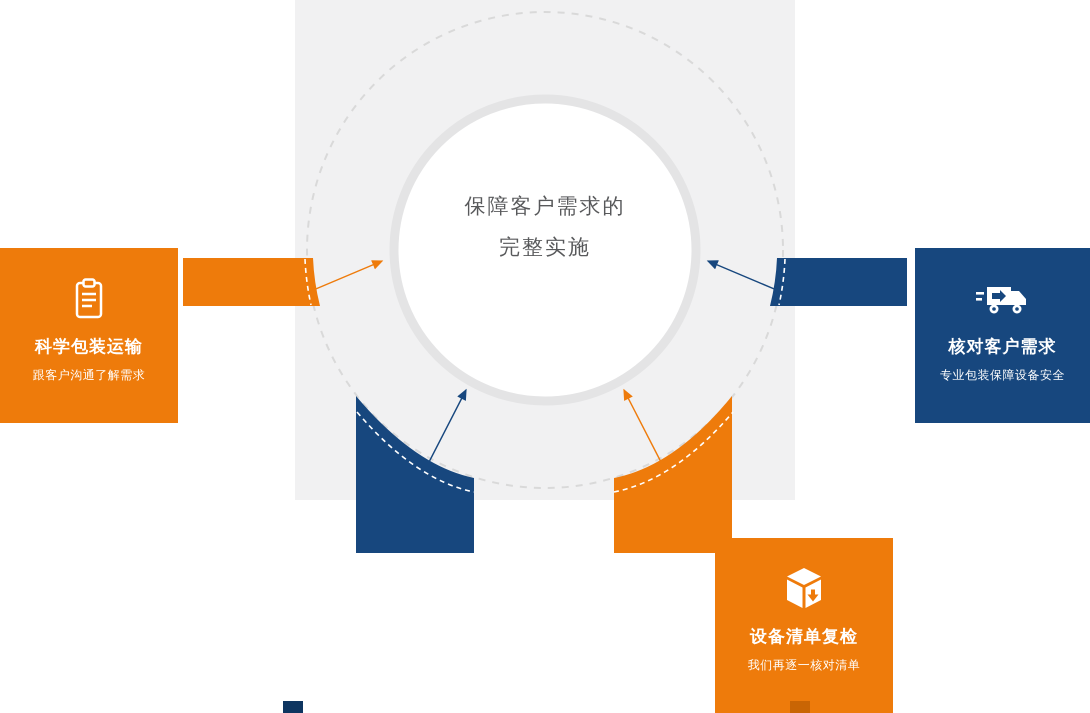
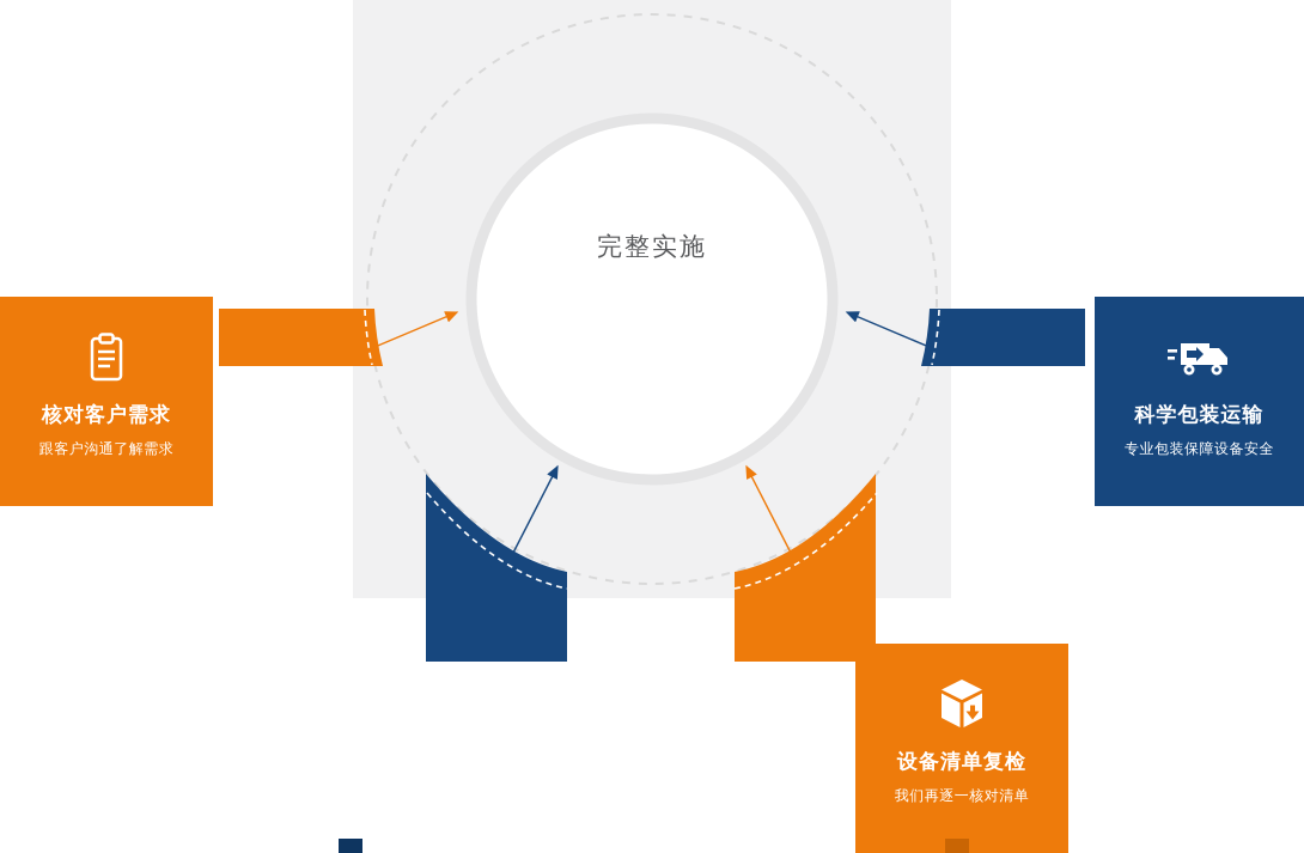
- 保障客户需求的
  完整实施
- 科学包装运输
+ 核对客户需求
  跟客户沟通了解需求
- 核对客户需求
+ 科学包装运输
  专业包装保障设备安全
  设备清单复检
  我们再逐一核对清单
